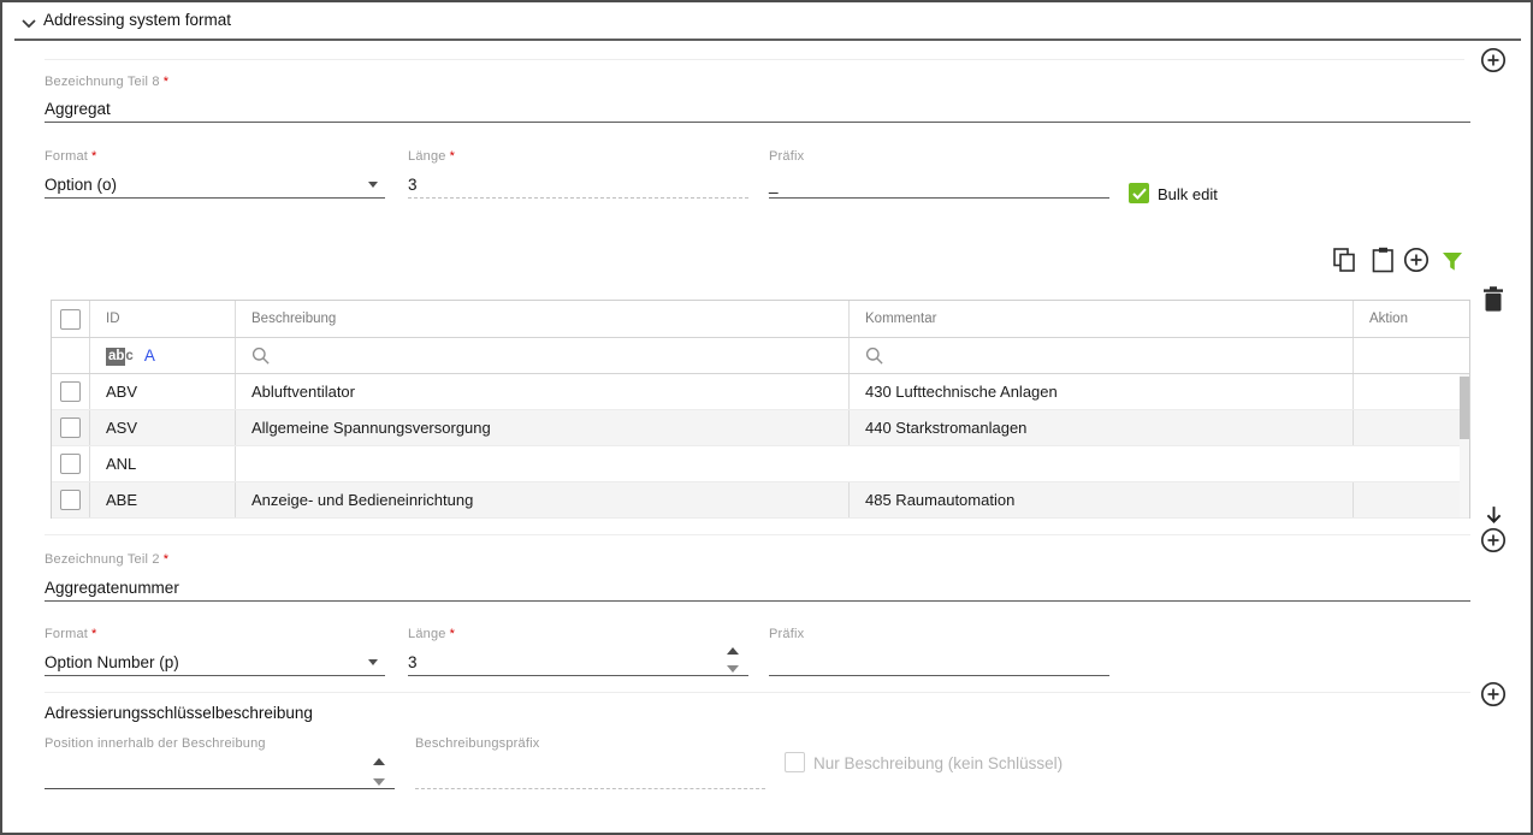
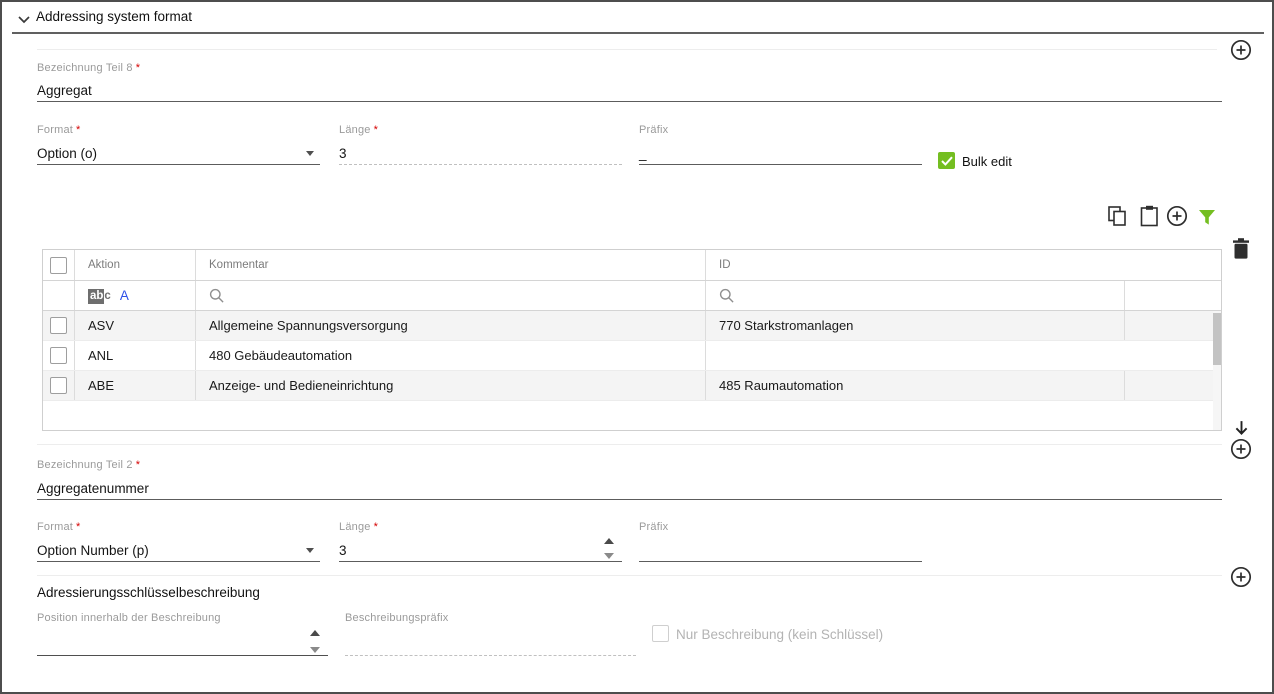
  Addressing system format
  Bezeichnung Teil 8 *
  Aggregat
  Format *
  Option (o)
  Länge *
  3
  Präfix
  _
  Bulk edit
- ID
+ Aktion
- Beschreibung
  Kommentar
- Aktion
+ ID
  abc
  A
- ABV
- Abluftventilator
- 430 Lufttechnische Anlagen
  ASV
  Allgemeine Spannungsversorgung
- 440 Starkstromanlagen
+ 770 Starkstromanlagen
  ANL
+ 480 Gebäudeautomation
  ABE
  Anzeige- und Bedieneinrichtung
  485 Raumautomation
  Bezeichnung Teil 2 *
  Aggregatenummer
  Format *
  Option Number (p)
  Länge *
  3
  Präfix
  Adressierungsschlüsselbeschreibung
  Position innerhalb der Beschreibung
  Beschreibungspräfix
  Nur Beschreibung (kein Schlüssel)
